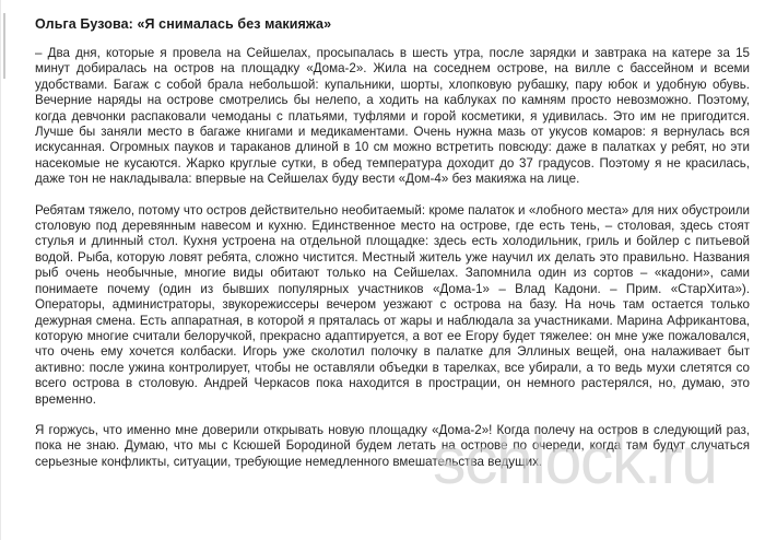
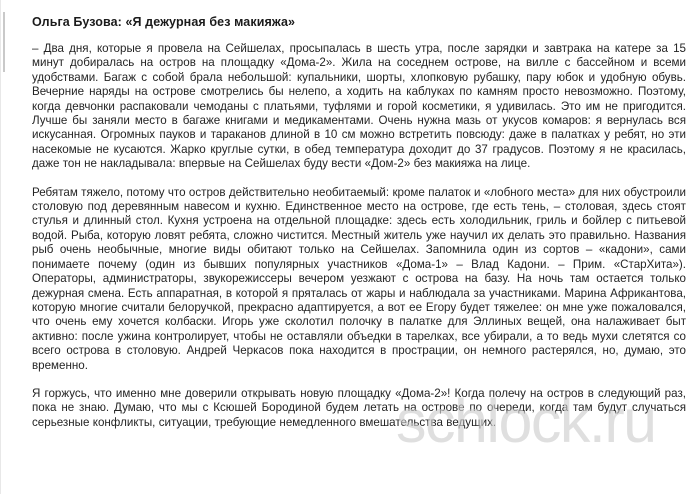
- Ольга Бузова: «Я снималась без макияжа»
+ Ольга Бузова: «Я дежурная без макияжа»
- – Два дня, которые я провела на Сейшелах, просыпалась в шесть утра, после зарядки и завтрака на катере за 15 минут добиралась на остров на площадку «Дома-2». Жила на соседнем острове, на вилле с бассейном и всеми удобствами. Багаж с собой брала небольшой: купальники, шорты, хлопковую рубашку, пару юбок и удобную обувь. Вечерние наряды на острове смотрелись бы нелепо, а ходить на каблуках по камням просто невозможно. Поэтому, когда девчонки распаковали чемоданы с платьями, туфлями и горой косметики, я удивилась. Это им не пригодится. Лучше бы заняли место в багаже книгами и медикаментами. Очень нужна мазь от укусов комаров: я вернулась вся искусанная. Огромных пауков и тараканов длиной в 10 см можно встретить повсюду: даже в палатках у ребят, но эти насекомые не кусаются. Жарко круглые сутки, в обед температура доходит до 37 градусов. Поэтому я не красилась, даже тон не накладывала: впервые на Сейшелах буду вести «Дом-4» без макияжа на лице.
+ – Два дня, которые я провела на Сейшелах, просыпалась в шесть утра, после зарядки и завтрака на катере за 15 минут добиралась на остров на площадку «Дома-2». Жила на соседнем острове, на вилле с бассейном и всеми удобствами. Багаж с собой брала небольшой: купальники, шорты, хлопковую рубашку, пару юбок и удобную обувь. Вечерние наряды на острове смотрелись бы нелепо, а ходить на каблуках по камням просто невозможно. Поэтому, когда девчонки распаковали чемоданы с платьями, туфлями и горой косметики, я удивилась. Это им не пригодится. Лучше бы заняли место в багаже книгами и медикаментами. Очень нужна мазь от укусов комаров: я вернулась вся искусанная. Огромных пауков и тараканов длиной в 10 см можно встретить повсюду: даже в палатках у ребят, но эти насекомые не кусаются. Жарко круглые сутки, в обед температура доходит до 37 градусов. Поэтому я не красилась, даже тон не накладывала: впервые на Сейшелах буду вести «Дом-2» без макияжа на лице.
  Ребятам тяжело, потому что остров действительно необитаемый: кроме палаток и «лобного места» для них обустроили столовую под деревянным навесом и кухню. Единственное место на острове, где есть тень, – столовая, здесь стоят стулья и длинный стол. Кухня устроена на отдельной площадке: здесь есть холодильник, гриль и бойлер с питьевой водой. Рыба, которую ловят ребята, сложно чистится. Местный житель уже научил их делать это правильно. Названия рыб очень необычные, многие виды обитают только на Сейшелах. Запомнила один из сортов – «кадони», сами понимаете почему (один из бывших популярных участников «Дома-1» – Влад Кадони. – Прим. «СтарХита»). Операторы, администраторы, звукорежиссеры вечером уезжают с острова на базу. На ночь там остается только дежурная смена. Есть аппаратная, в которой я пряталась от жары и наблюдала за участниками. Марина Африкантова, которую многие считали белоручкой, прекрасно адаптируется, а вот ее Егору будет тяжелее: он мне уже пожаловался, что очень ему хочется колбаски. Игорь уже сколотил полочку в палатке для Эллиных вещей, она налаживает быт активно: после ужина контролирует, чтобы не оставляли объедки в тарелках, все убирали, а то ведь мухи слетятся со всего острова в столовую. Андрей Черкасов пока находится в прострации, он немного растерялся, но, думаю, это временно.
  Я горжусь, что именно мне доверили открывать новую площадку «Дома-2»! Когда полечу на остров в следующий раз, пока не знаю. Думаю, что мы с Ксюшей Бородиной будем летать на острове по очереди, когда там будут случаться серьезные конфликты, ситуации, требующие немедленного вмешательства ведущих.
  schlock.ru
